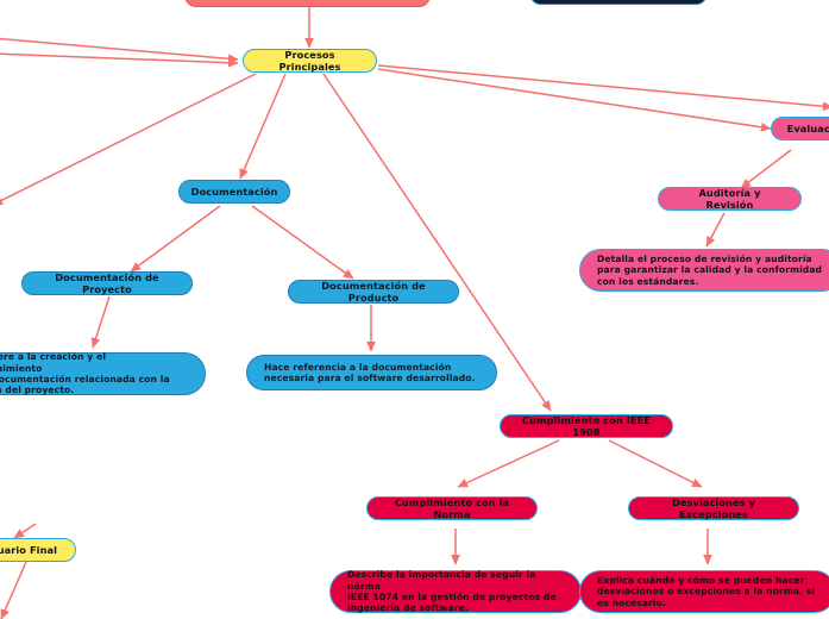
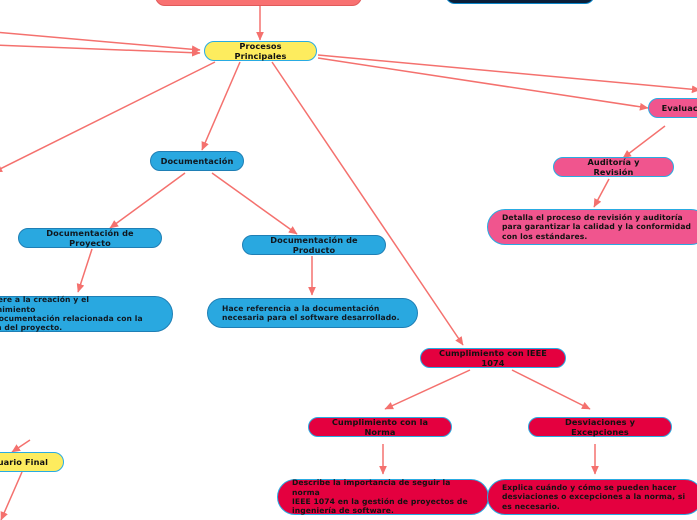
  Procesos Principales
  Documentación
  Documentación de Proyecto
  Documentación de Producto
  ocumentación relacionada con la
  Hace referencia a la documentación
  necesaria para el software desarrollado.
  Evaluac
  Auditoría y Revisión
  Detalla el proceso de revisión y auditoría
  para garantizar la calidad y la conformidad
  con los estándares.
- Cumplimiento con IEEE 1908
+ Cumplimiento con IEEE 1074
  Cumplimiento con la Norma
  Desviaciones y Excepciones
  Describe la importancia de seguir la norma
  IEEE 1074 en la gestión de proyectos de
  ingeniería de software.
  Explica cuándo y cómo se pueden hacer
  desviaciones o excepciones a la norma, si
  es necesario.
  uario Final
